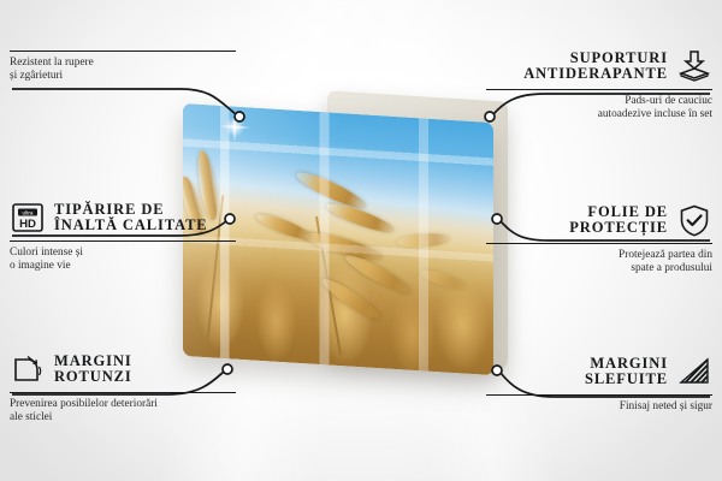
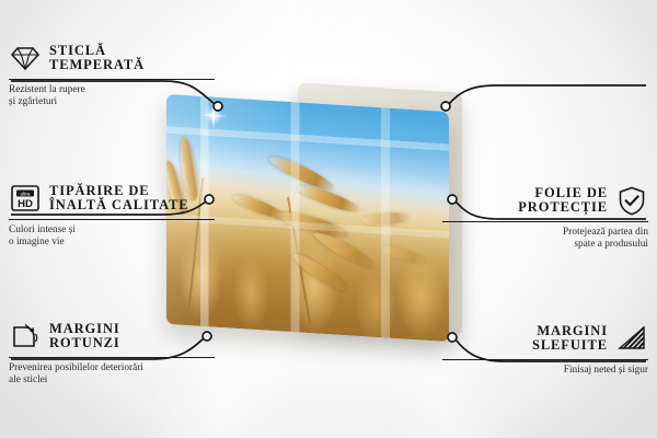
+ STICLĂ
+ TEMPERATĂ
  Rezistent la rupere
  și zgârieturi
  HD
  TIPĂRIRE DE
  ÎNALTĂ CALITATE
  Culori intense și
  o imagine vie
  MARGINI
  ROTUNZI
  Prevenirea posibilelor deteriorări
  ale sticlei
- SUPORTURI
- ANTIDERAPANTE
- Pads-uri de cauciuc
- autoadezive incluse în set
  FOLIE DE
  PROTECȚIE
  Protejează partea din
  spate a produsului
  MARGINI
  SLEFUITE
  Finisaj neted și sigur
